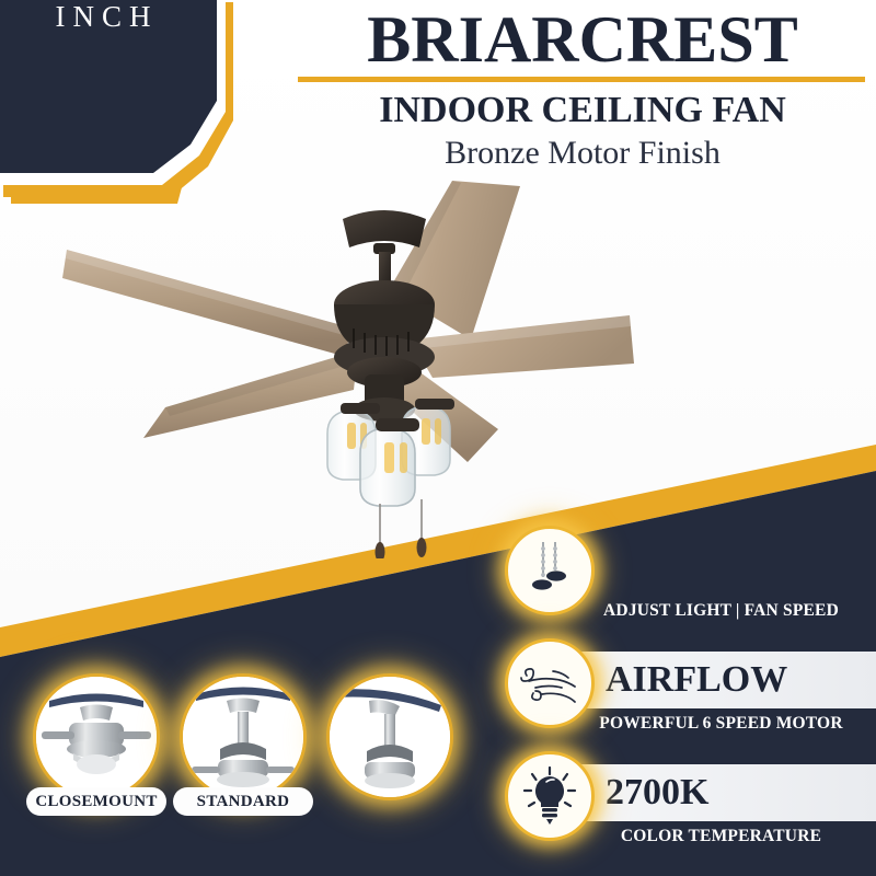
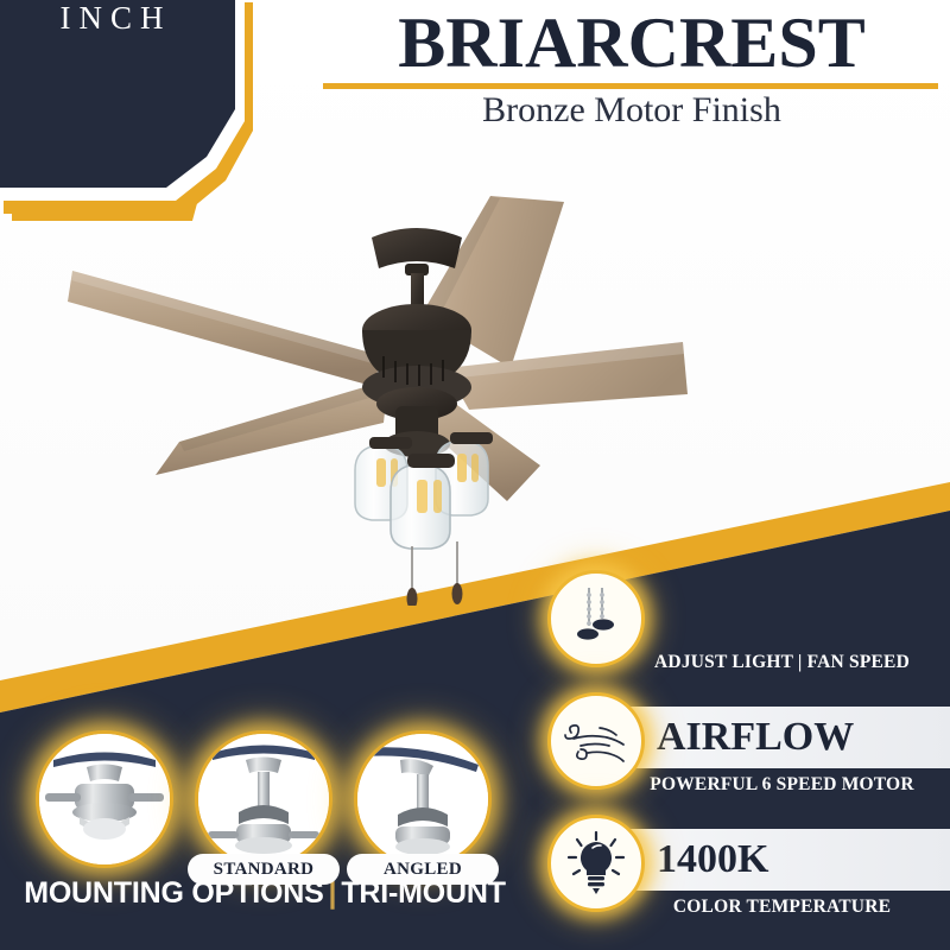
  INCH
  BRIARCREST
- INDOOR CEILING FAN
  Bronze Motor Finish
  ADJUST LIGHT | FAN SPEED
  AIRFLOW
  POWERFUL 6 SPEED MOTOR
- 2700K
+ 1400K
  COLOR TEMPERATURE
- CLOSEMOUNT
  STANDARD
+ ANGLED
+ MOUNTING OPTIONS | TRI-MOUNT
